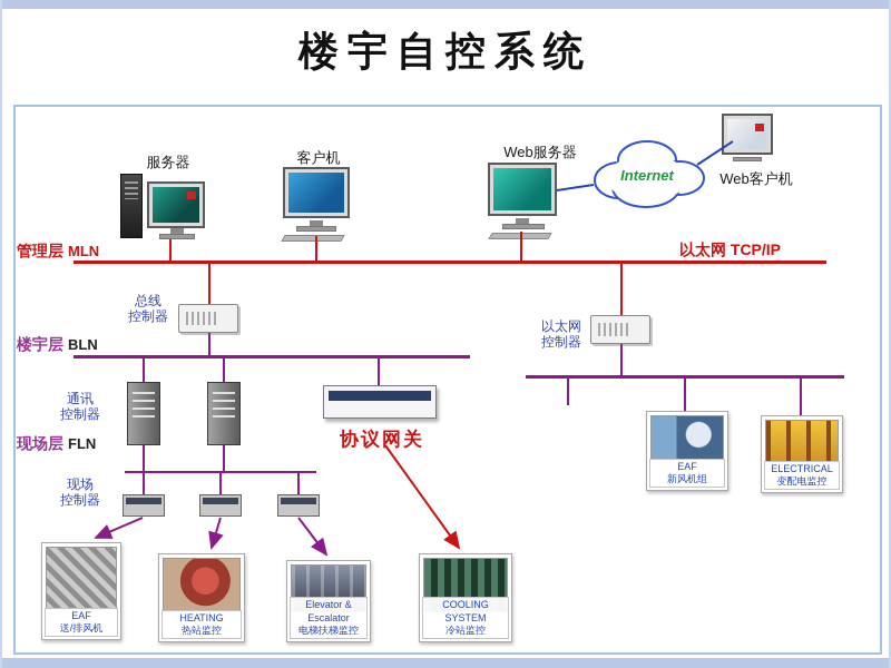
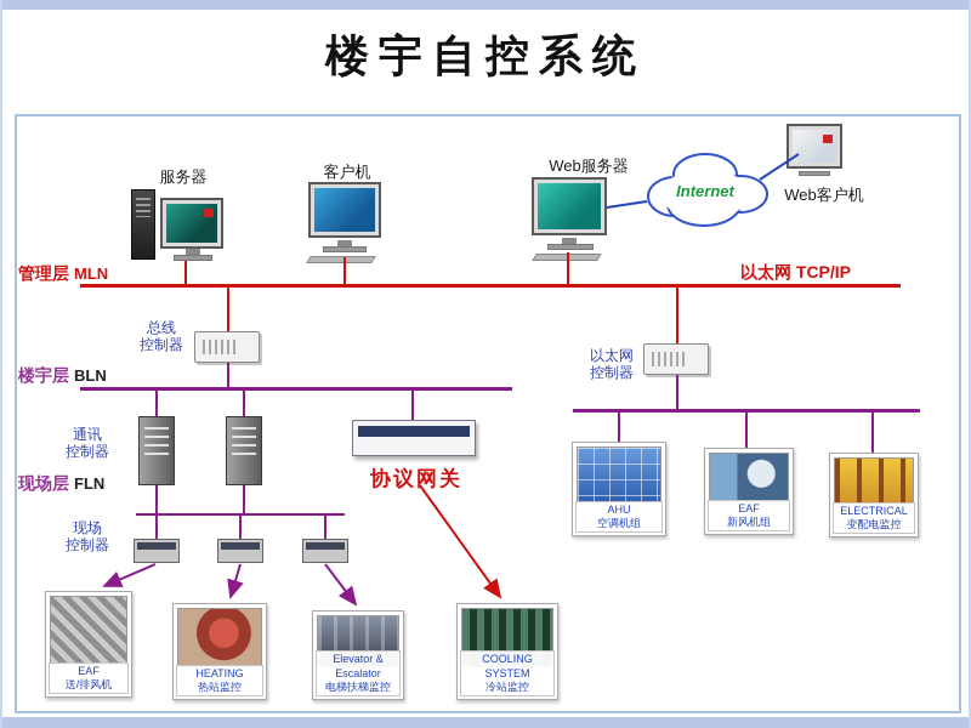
  楼宇自控系统
  服务器
  客户机
  Web服务器
  Internet
  Web客户机
  管理层 MLN
  以太网 TCP/IP
  总线
  控制器
  以太网
  控制器
  楼宇层 BLN
  通讯
  控制器
  协议网关
  现场层 FLN
  现场
  控制器
  EAF
  送/排风机
  HEATING
  热站监控
  Elevator & Escalator
  电梯扶梯监控
  COOLING SYSTEM
  冷站监控
+ AHU
+ 空调机组
  EAF
  新风机组
  ELECTRICAL
  变配电监控
